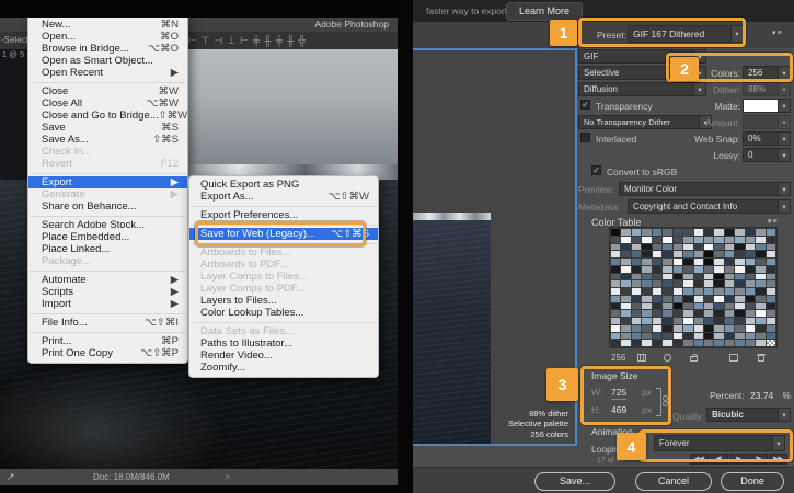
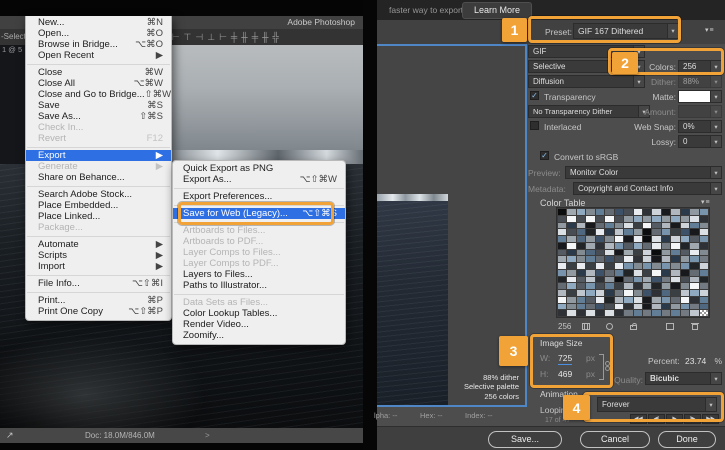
  Adobe Photoshop
  -Selec
  ⊢ ⊤ ⊣ ⊥ ⊢ ╪ ╫ ╪ ╫ ╬
  1 @ 5
  ↗
  Doc: 18.0M/846.0M
  >
  New...
  ⌘N
  Open...
  ⌘O
  Browse in Bridge...
  ⌥⌘O
- Open as Smart Object...
  Open Recent
  ▶
  Close
  ⌘W
  Close All
  ⌥⌘W
  Close and Go to Bridge...
  ⇧⌘W
  Save
  ⌘S
  Save As...
  ⇧⌘S
  Check In...
  Revert
  F12
  Export
  ▶
  Generate
  ▶
  Share on Behance...
  Search Adobe Stock...
  Place Embedded...
  Place Linked...
  Package...
  Automate
  ▶
  Scripts
  ▶
  Import
  ▶
  File Info...
  ⌥⇧⌘I
  Print...
  ⌘P
  Print One Copy
  ⌥⇧⌘P
  Quick Export as PNG
  Export As...
  ⌥⇧⌘W
  Export Preferences...
  Save for Web (Legacy)...
  ⌥⇧⌘S
  Artboards to Files...
  Artboards to PDF...
  Layer Comps to Files...
  Layer Comps to PDF...
  Layers to Files...
- Color Lookup Tables...
+ Paths to Illustrator...
  Data Sets as Files...
- Paths to Illustrator...
+ Color Lookup Tables...
  Render Video...
  Zoomify...
  Learn More
  88% dither
  Selective palette
  256 colors
+ lpha: --
+ Hex: --
+ Index: --
  Preset:
  GIF 167 Dithered
  GIF
  Selective
  Colors:
  256
  Diffusion
  Dither:
  88%
  ✓
  Transparency
  Matte:
  No Transparency Dither
  Amount:
  Interlaced
  Web Snap:
  0%
  Lossy:
  0
  ✓
  Convert to sRGB
  Preview:
  Monitor Color
  Metadata:
  Copyright and Contact Info
  Color Table
  256
  Image Size
  W:
  725
  px
  H:
  469
  px
  Percent:
  23.74
  %
  Quality:
  Bicubic
  Animation
  Loopi
  Forever
  Save...
  Cancel
  Done
  1
  2
  3
  4
